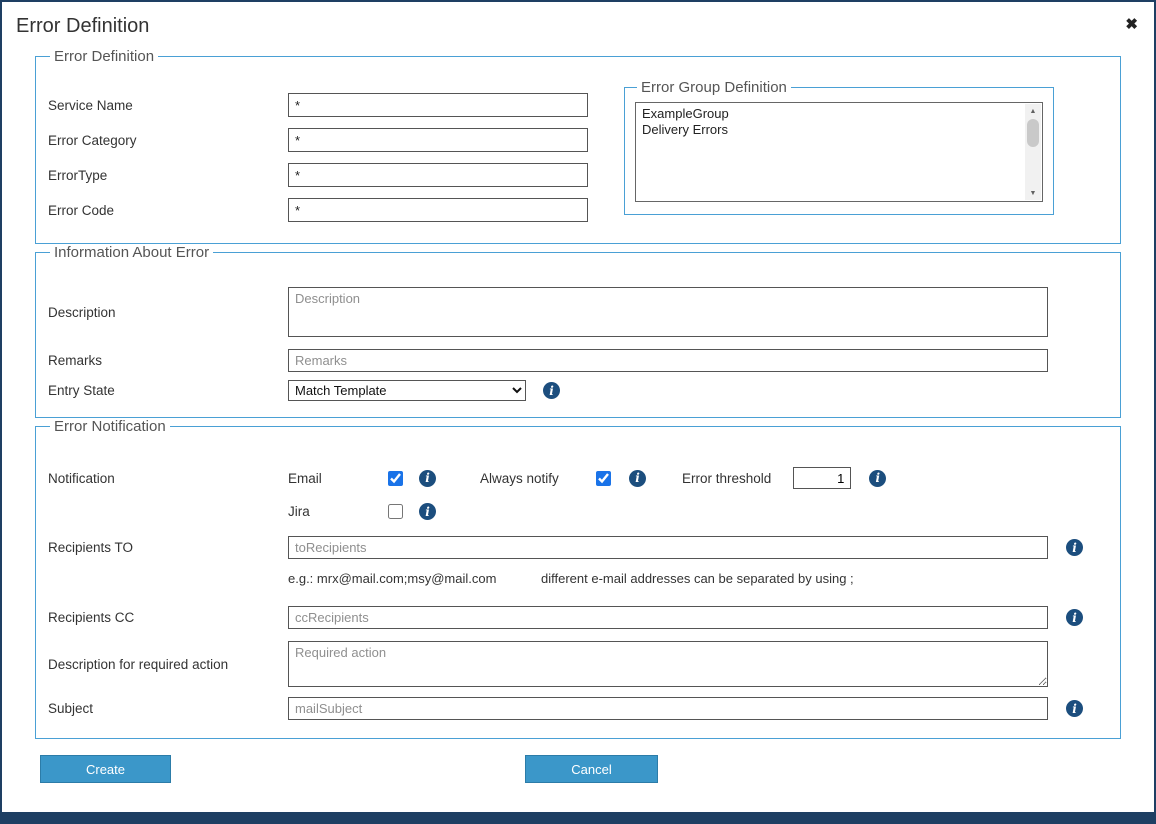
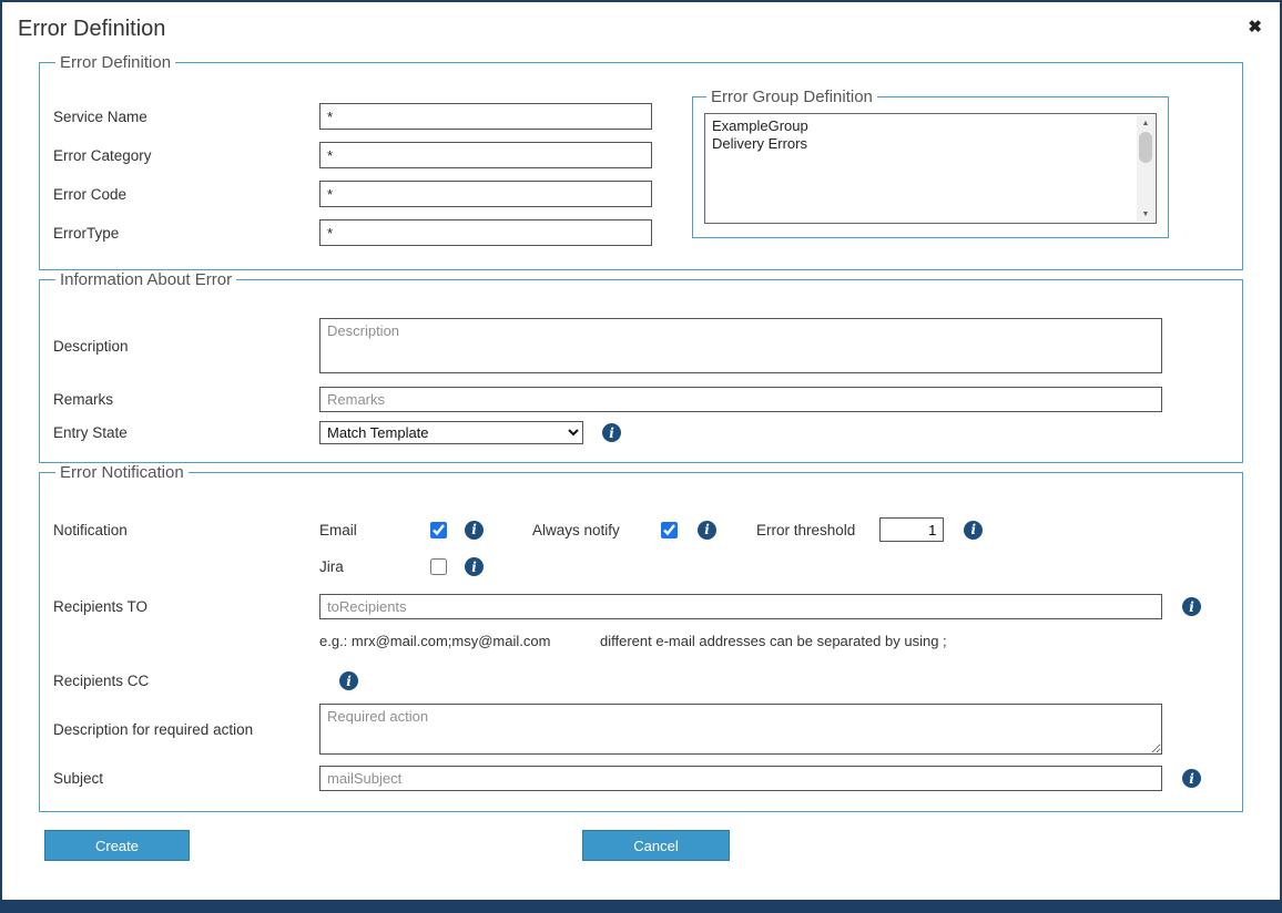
  Error Definition
  ✖
  Error Definition
  Service Name
  *
  Error Category
  *
- ErrorType
+ Error Code
  *
- Error Code
+ ErrorType
  *
  Error Group Definition
  ExampleGroup
  Delivery Errors
  Information About Error
  Description
  Description
  Remarks
  Remarks
  Entry State
  Match Template
  i
  Error Notification
  Notification
  Email
  i
  Always notify
  i
  Error threshold
  1
  i
  Jira
  i
  Recipients TO
  toRecipients
  i
  e.g.: mrx@mail.com;msy@mail.com
  different e-mail addresses can be separated by using ;
  Recipients CC
- ccRecipients
  i
  Description for required action
  Required action
  Subject
  mailSubject
  i
  Create
  Cancel
